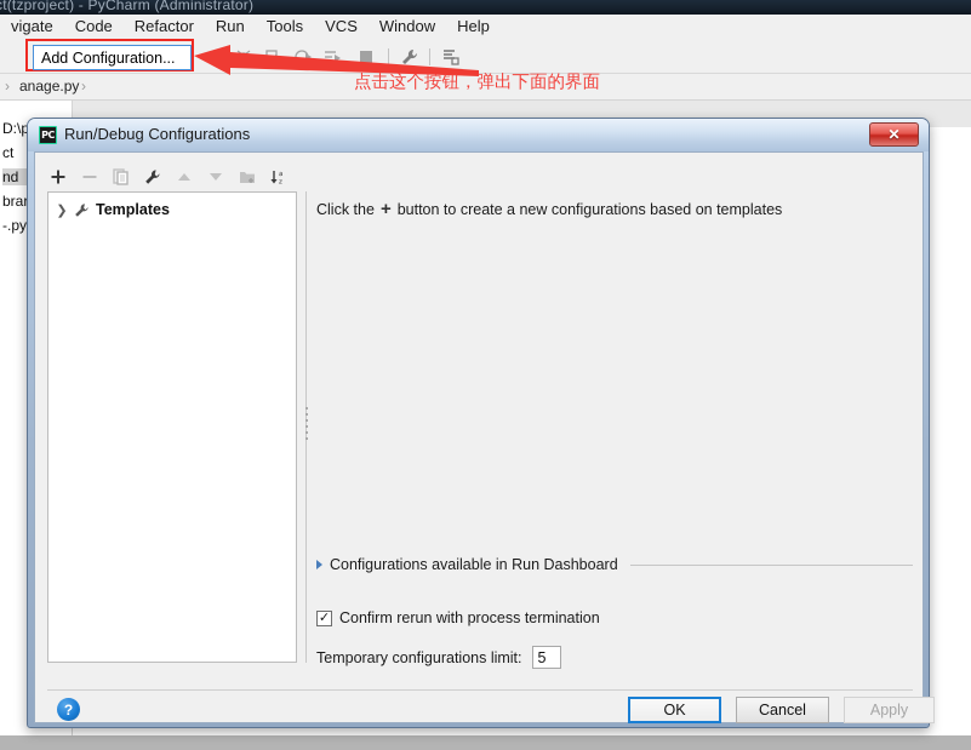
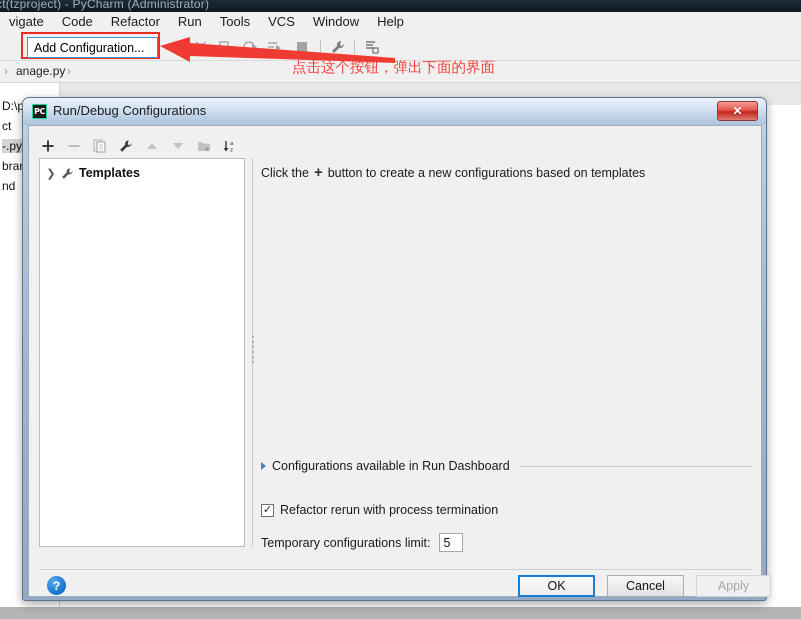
  t(tzproject) - PyCharm (Administrator)
  vigate
  Code
  Refactor
  Run
  Tools
  VCS
  Window
  Help
  Add Configuration...
  ›
  anage.py
  ›
  D:\p
  ct
- nd
+ -.py
  bra
- -.py
+ nd
  点击这个按钮，弹出下面的界面
  PC
  Run/Debug Configurations
  ✕
  ❯
  Templates
  Click the
  +
  button to create a new configurations based on templates
  Configurations available in Run Dashboard
  ✓
- Confirm rerun with process termination
+ Refactor rerun with process termination
  Temporary configurations limit:
  5
  ?
  OK
  Cancel
  Apply
